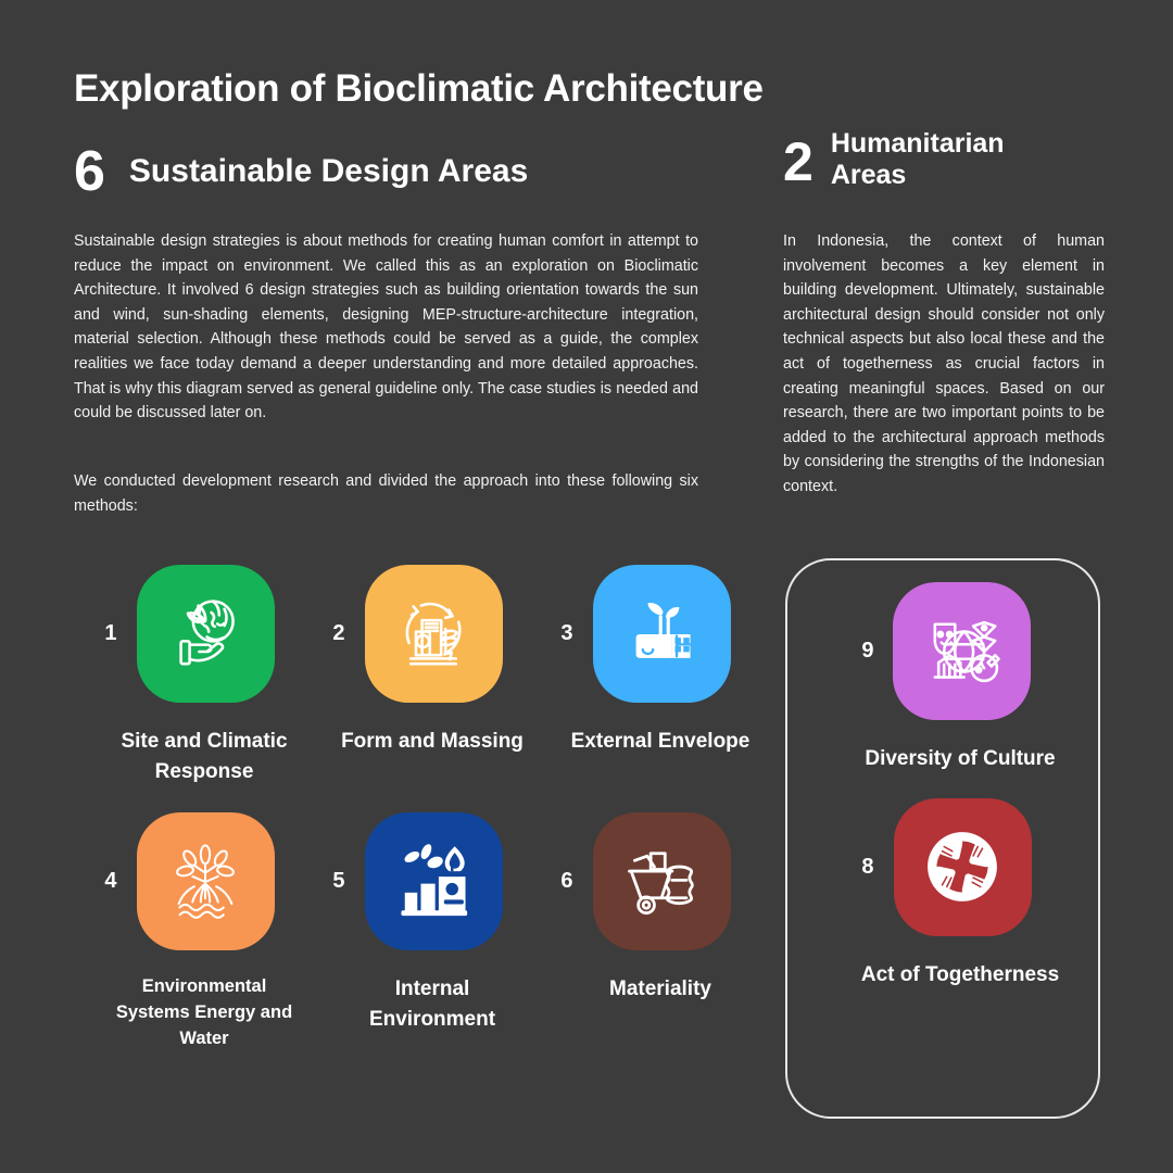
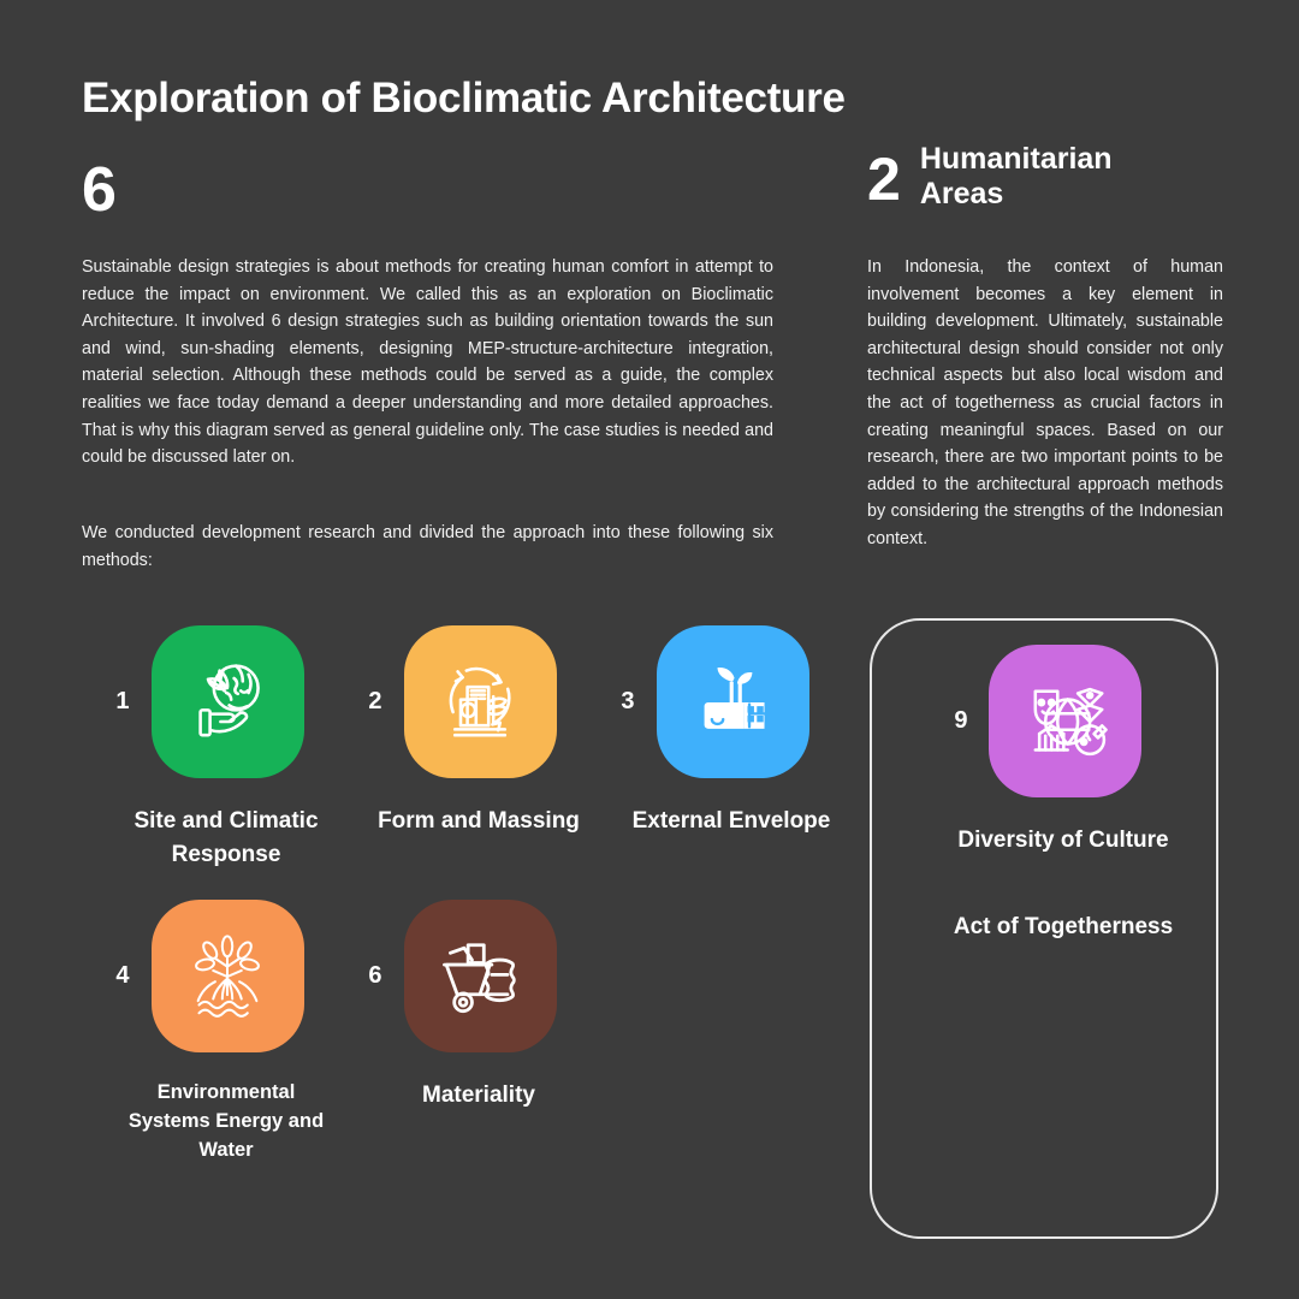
  Exploration of Bioclimatic Architecture
  6
- Sustainable Design Areas
  2
  Humanitarian Areas
  Sustainable design strategies is about methods for creating human comfort in attempt to reduce the impact on environment. We called this as an exploration on Bioclimatic Architecture. It involved 6 design strategies such as building orientation towards the sun and wind, sun-shading elements, designing MEP-structure-architecture integration, material selection. Although these methods could be served as a guide, the complex realities we face today demand a deeper understanding and more detailed approaches. That is why this diagram served as general guideline only. The case studies is needed and could be discussed later on.
  We conducted development research and divided the approach into these following six methods:
- In Indonesia, the context of human involvement becomes a key element in building development. Ultimately, sustainable architectural design should consider not only technical aspects but also local these and the act of togetherness as crucial factors in creating meaningful spaces. Based on our research, there are two important points to be added to the architectural approach methods by considering the strengths of the Indonesian context.
+ In Indonesia, the context of human involvement becomes a key element in building development. Ultimately, sustainable architectural design should consider not only technical aspects but also local wisdom and the act of togetherness as crucial factors in creating meaningful spaces. Based on our research, there are two important points to be added to the architectural approach methods by considering the strengths of the Indonesian context.
  1
  Site and Climatic Response
  2
  Form and Massing
  3
  External Envelope
  4
  Environmental Systems Energy and Water
- 5
- Internal Environment
  6
  Materiality
  9
  Diversity of Culture
- 8
  Act of Togetherness
